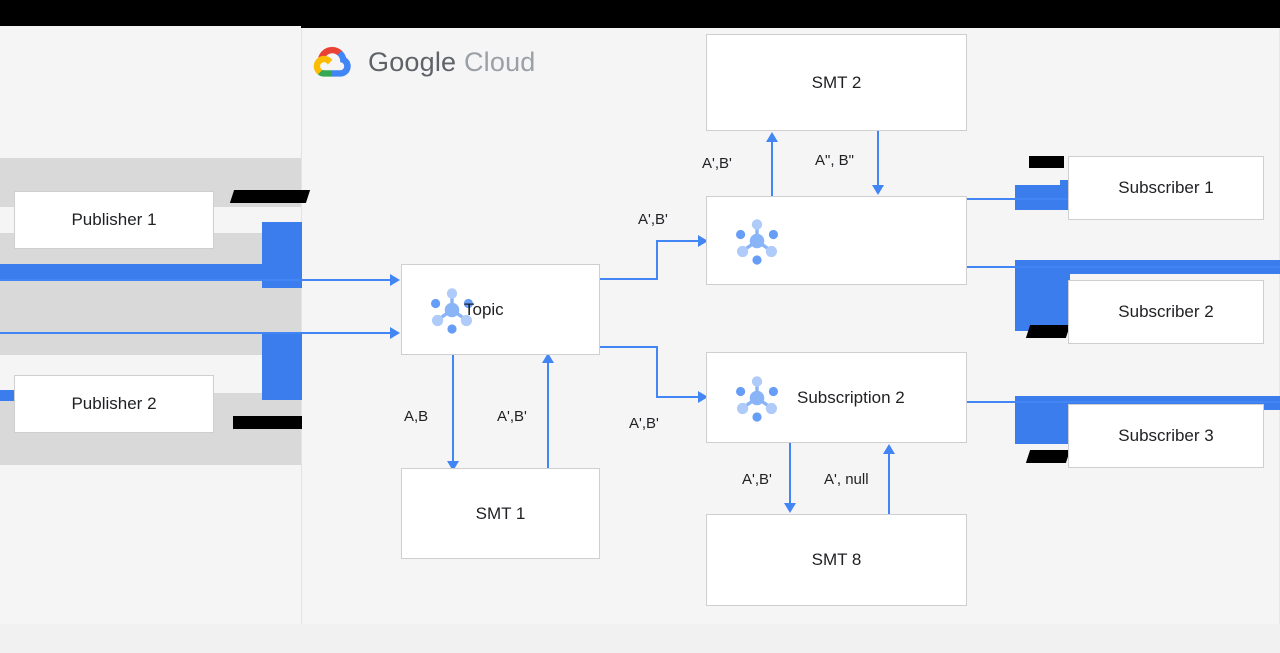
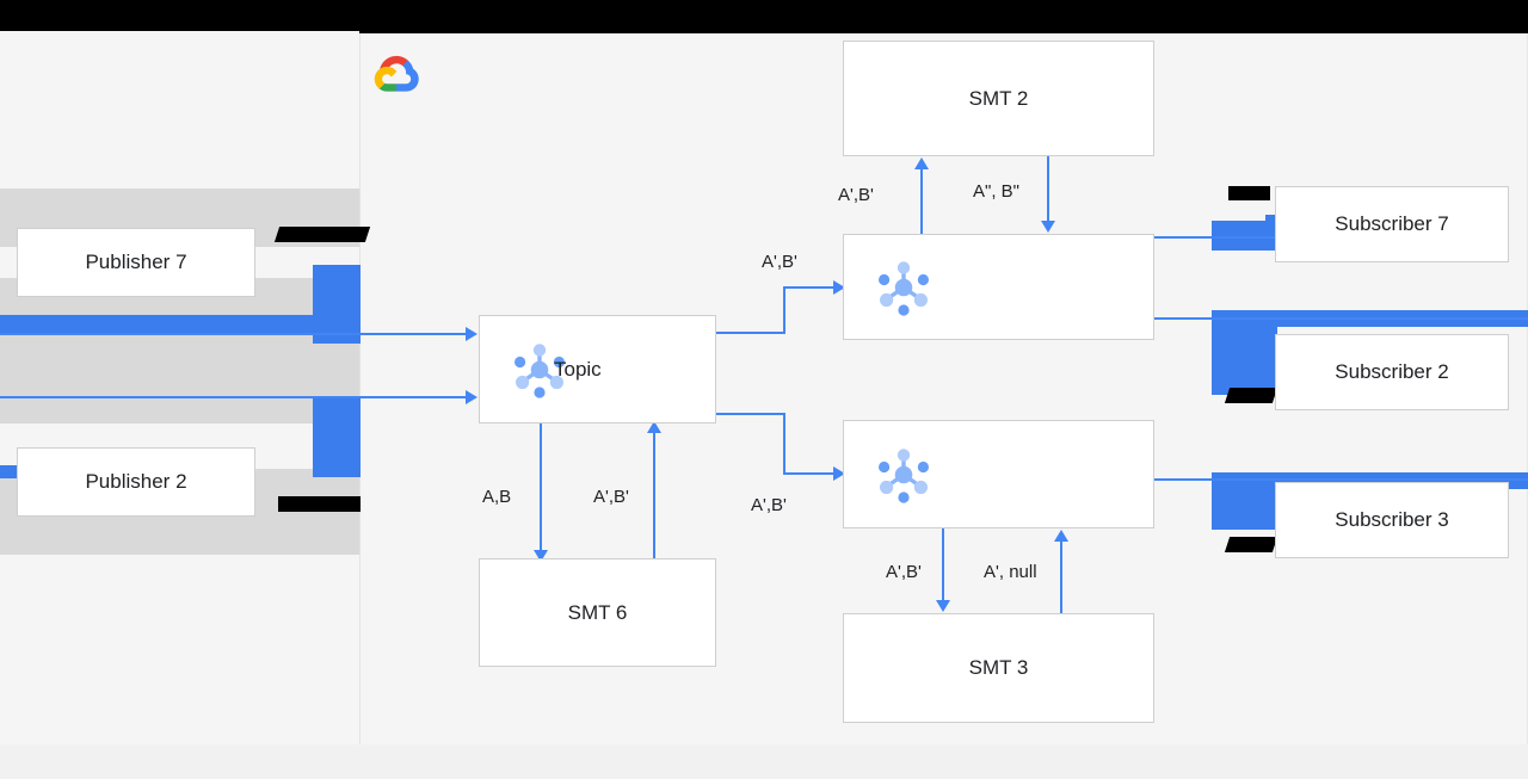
- Google Cloud
  A,B
  A',B'
  A',B'
  A',B'
  A',B'
  A", B"
  A',B'
  A', null
- Publisher 1
+ Publisher 7
  Publisher 2
  Topic
- SMT 1
+ SMT 6
  SMT 2
- SMT 8
+ SMT 3
- Subscription 2
- Subscriber 1
+ Subscriber 7
  Subscriber 2
  Subscriber 3
